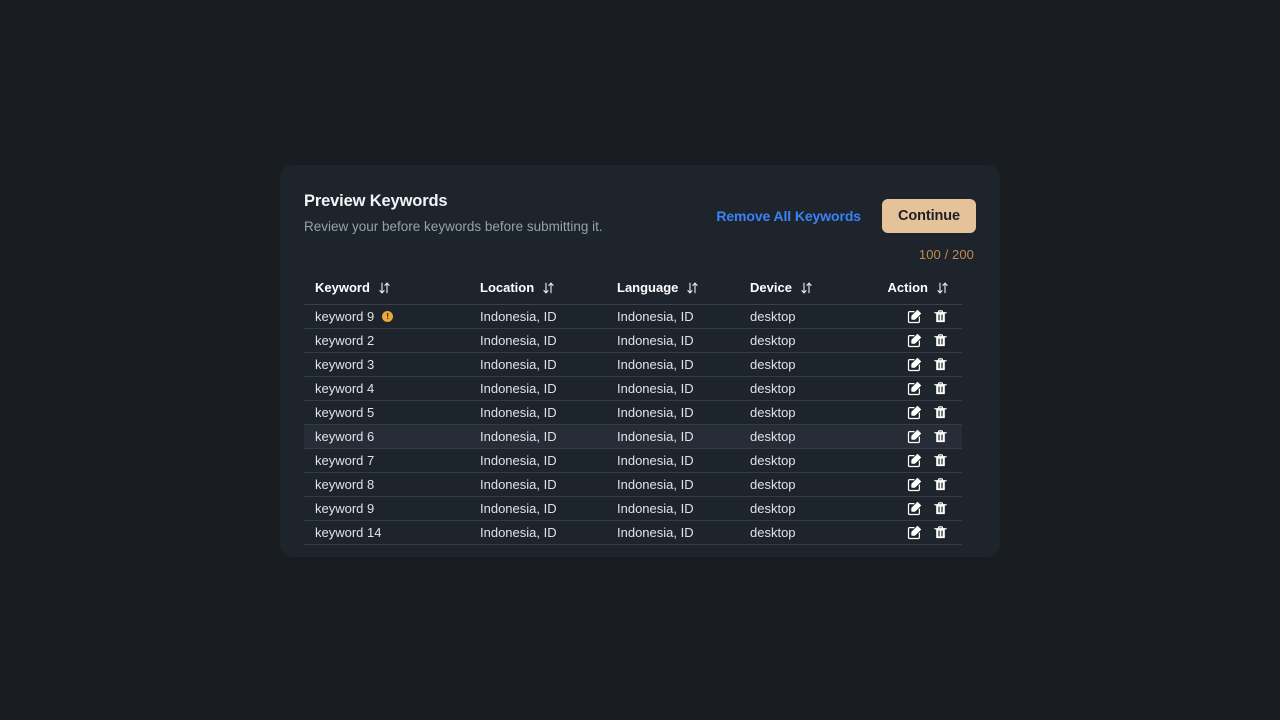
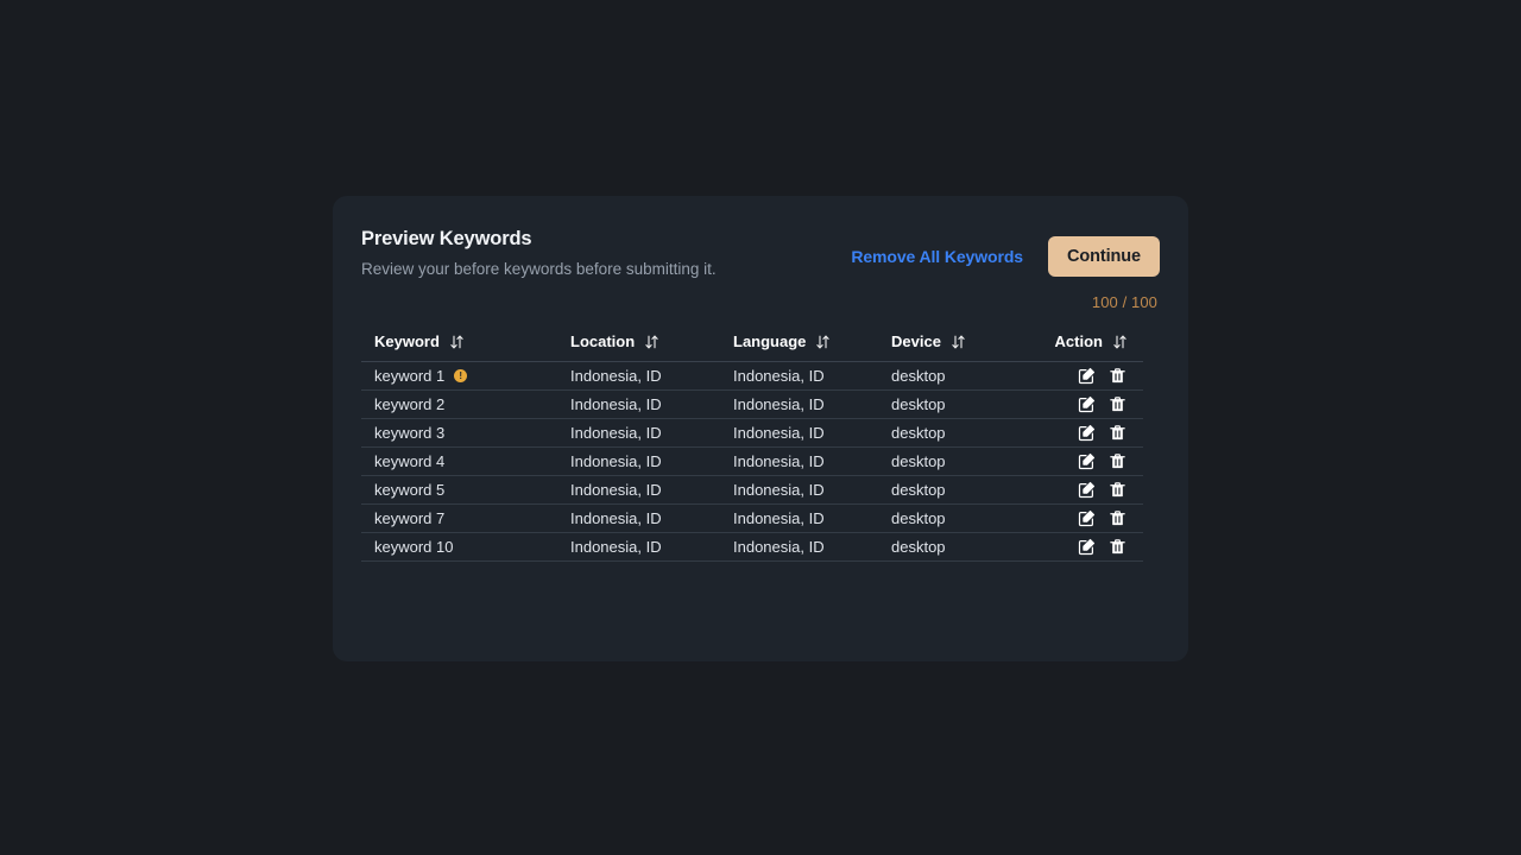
  Preview Keywords
  Review your before keywords before submitting it.
  Remove All Keywords
  Continue
- 100 / 200
+ 100 / 100
  Keyword	Location	Language	Device	Action
- keyword 9 !	Indonesia, ID	Indonesia, ID	desktop
+ keyword 1 !	Indonesia, ID	Indonesia, ID	desktop
  keyword 2	Indonesia, ID	Indonesia, ID	desktop
  keyword 3	Indonesia, ID	Indonesia, ID	desktop
  keyword 4	Indonesia, ID	Indonesia, ID	desktop
  keyword 5	Indonesia, ID	Indonesia, ID	desktop
- keyword 6	Indonesia, ID	Indonesia, ID	desktop
  keyword 7	Indonesia, ID	Indonesia, ID	desktop
- keyword 8	Indonesia, ID	Indonesia, ID	desktop
- keyword 9	Indonesia, ID	Indonesia, ID	desktop
- keyword 14	Indonesia, ID	Indonesia, ID	desktop
+ keyword 10	Indonesia, ID	Indonesia, ID	desktop
